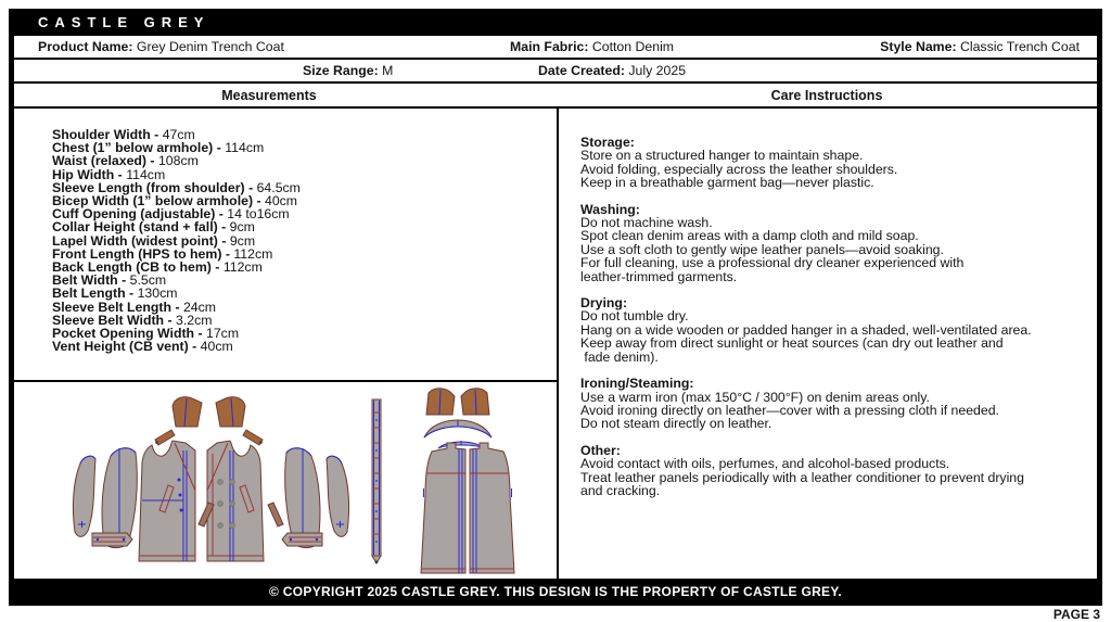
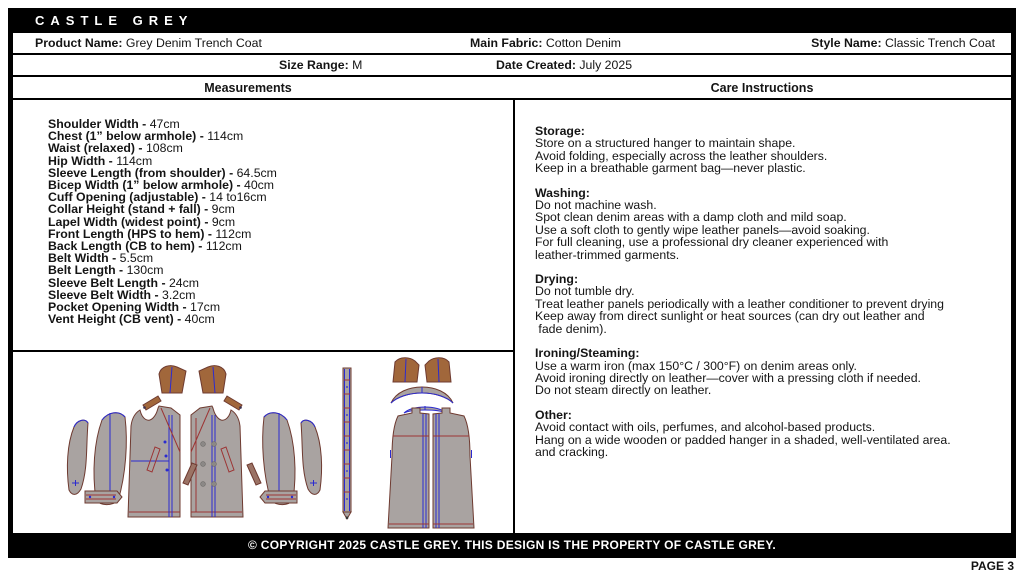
  CASTLE GREY
  Product Name: Grey Denim Trench Coat
  Main Fabric: Cotton Denim
  Style Name: Classic Trench Coat
  Size Range: M
  Date Created: July 2025
  Measurements
  Care Instructions
  Shoulder Width - 47cm
  Chest (1” below armhole) - 114cm
  Waist (relaxed) - 108cm
  Hip Width - 114cm
  Sleeve Length (from shoulder) - 64.5cm
  Bicep Width (1” below armhole) - 40cm
  Cuff Opening (adjustable) - 14 to16cm
  Collar Height (stand + fall) - 9cm
  Lapel Width (widest point) - 9cm
  Front Length (HPS to hem) - 112cm
  Back Length (CB to hem) - 112cm
  Belt Width - 5.5cm
  Belt Length - 130cm
  Sleeve Belt Length - 24cm
  Sleeve Belt Width - 3.2cm
  Pocket Opening Width - 17cm
  Vent Height (CB vent) - 40cm
  Storage:
  Store on a structured hanger to maintain shape.
  Avoid folding, especially across the leather shoulders.
  Keep in a breathable garment bag—never plastic.
  Washing:
  Do not machine wash.
  Spot clean denim areas with a damp cloth and mild soap.
  Use a soft cloth to gently wipe leather panels—avoid soaking.
  For full cleaning, use a professional dry cleaner experienced with
  leather-trimmed garments.
  Drying:
  Do not tumble dry.
- Hang on a wide wooden or padded hanger in a shaded, well-ventilated area.
+ Treat leather panels periodically with a leather conditioner to prevent drying
  Keep away from direct sunlight or heat sources (can dry out leather and
  fade denim).
  Ironing/Steaming:
  Use a warm iron (max 150°C / 300°F) on denim areas only.
  Avoid ironing directly on leather—cover with a pressing cloth if needed.
  Do not steam directly on leather.
  Other:
  Avoid contact with oils, perfumes, and alcohol-based products.
- Treat leather panels periodically with a leather conditioner to prevent drying
+ Hang on a wide wooden or padded hanger in a shaded, well-ventilated area.
  and cracking.
  © COPYRIGHT 2025 CASTLE GREY. THIS DESIGN IS THE PROPERTY OF CASTLE GREY.
  PAGE 3
